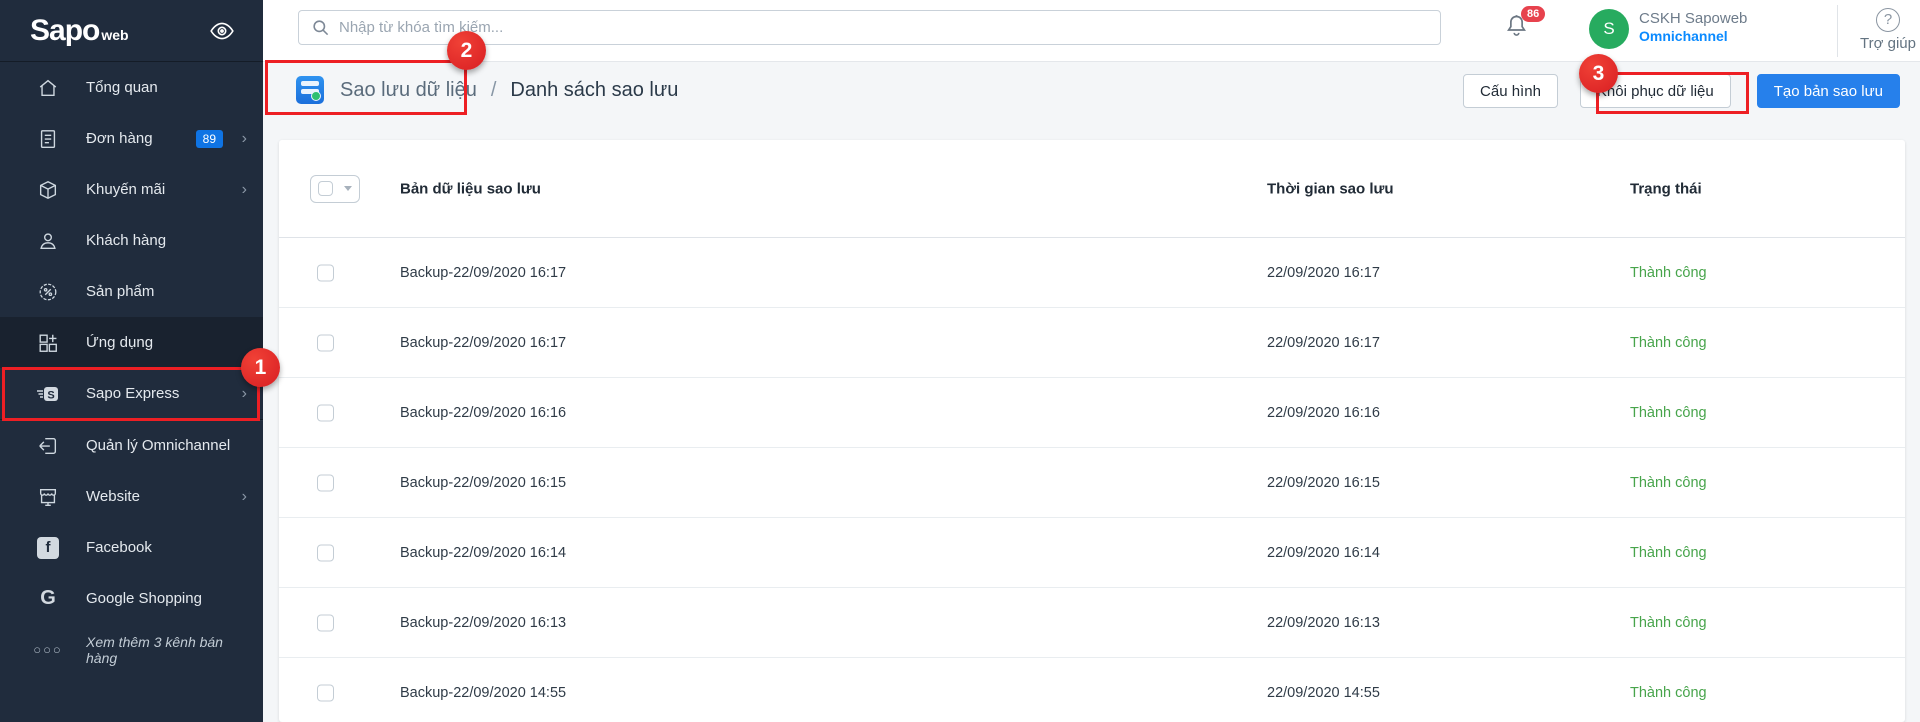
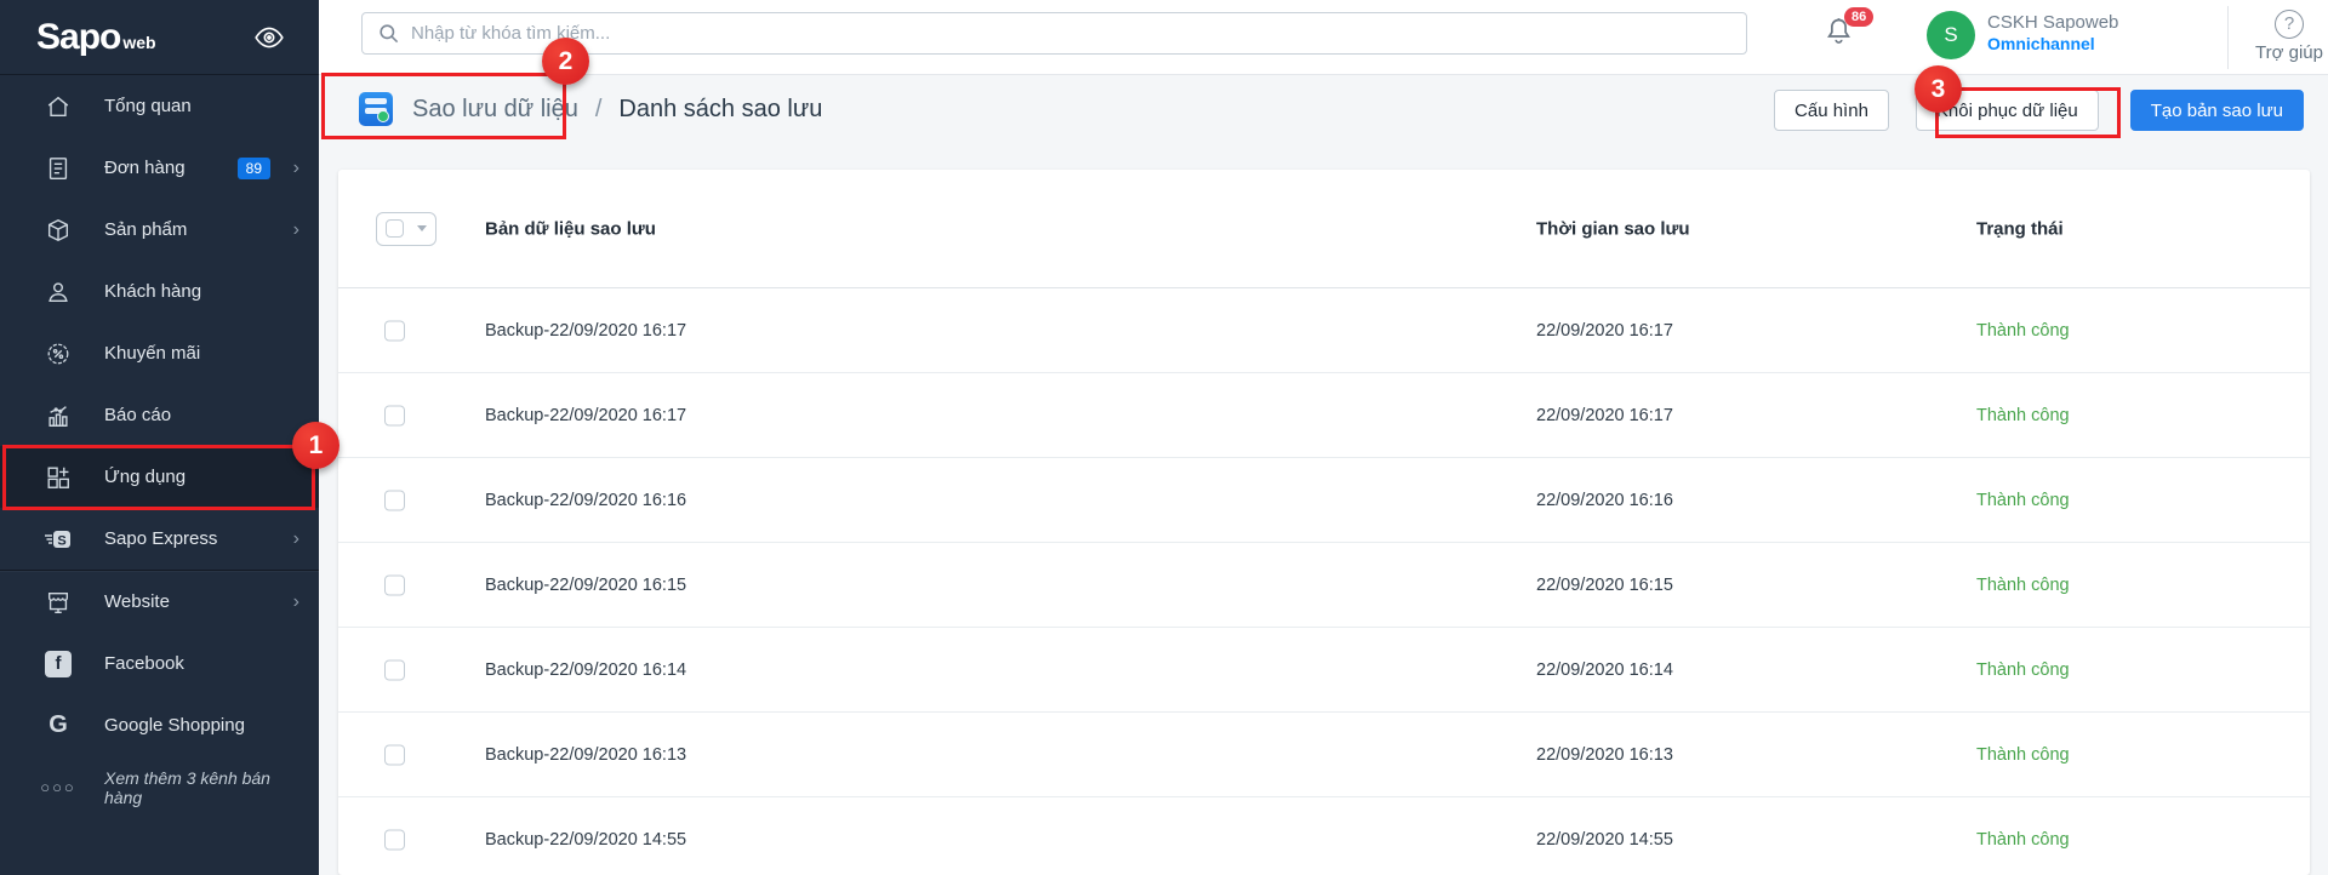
  Sapo
  web
  Tổng quan
  Đơn hàng
  89
  ›
- Khuyến mãi
+ Sản phẩm
  ›
  Khách hàng
- Sản phẩm
+ Khuyến mãi
+ Báo cáo
  Ứng dụng
  S
  Sapo Express
  ›
- Quản lý Omnichannel
  Website
  ›
  f
  Facebook
  G
  Google Shopping
  ○○○
  Xem thêm 3 kênh bán hàng
  Nhập từ khóa tìm kiếm...
  86
  S
  CSKH Sapoweb
  Omnichannel
  ?
  Trợ giúp
  Sao lưu dữ liệu
  /
  Danh sách sao lưu
  Cấu hình
  hôi phục dữ liệu
  Tạo bản sao lưu
  Bản dữ liệu sao lưu
  Thời gian sao lưu
  Trạng thái
  Backup-22/09/2020 16:17
  22/09/2020 16:17
  Thành công
  Backup-22/09/2020 16:17
  22/09/2020 16:17
  Thành công
  Backup-22/09/2020 16:16
  22/09/2020 16:16
  Thành công
  Backup-22/09/2020 16:15
  22/09/2020 16:15
  Thành công
  Backup-22/09/2020 16:14
  22/09/2020 16:14
  Thành công
  Backup-22/09/2020 16:13
  22/09/2020 16:13
  Thành công
  Backup-22/09/2020 14:55
  22/09/2020 14:55
  Thành công
  1
  2
  3
